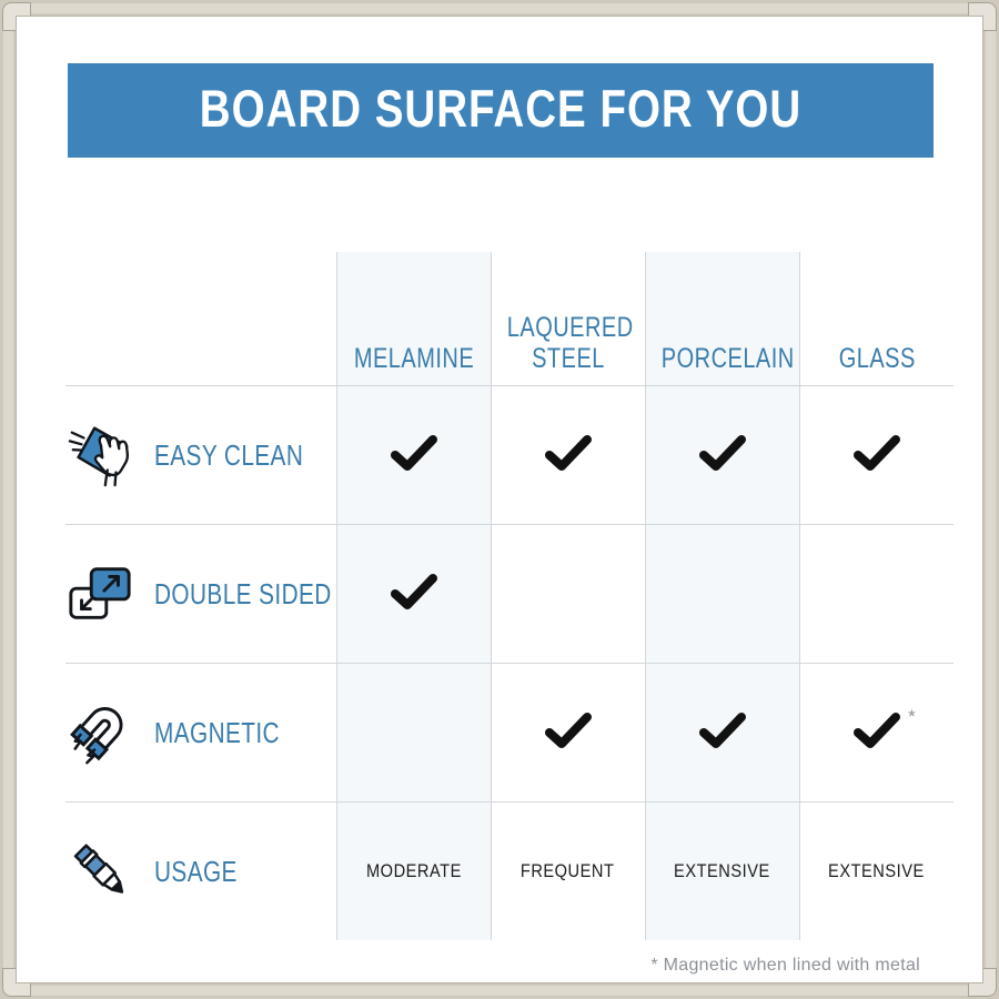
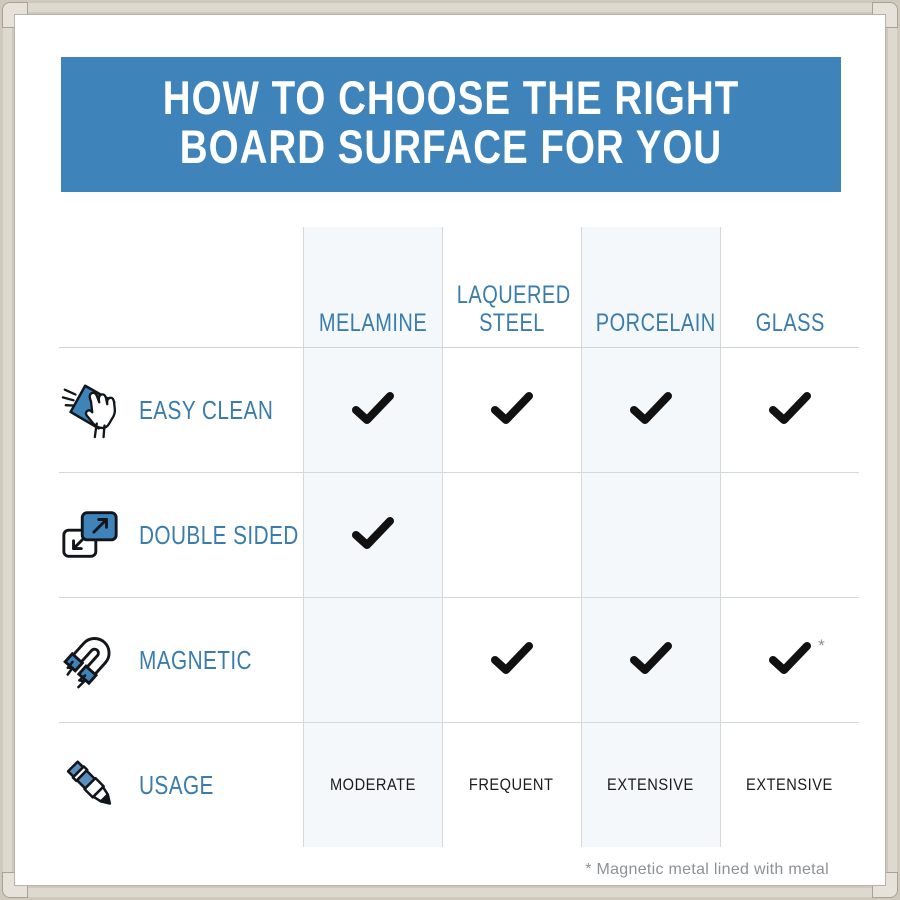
+ HOW TO CHOOSE THE RIGHT
  BOARD SURFACE FOR YOU
  	MELAMINE	LAQUERED STEEL	PORCELAIN	GLASS
  EASY CLEAN
  DOUBLE SIDED
  MAGNETIC				*
  USAGE	MODERATE	FREQUENT	EXTENSIVE	EXTENSIVE
- * Magnetic when lined with metal
+ * Magnetic metal lined with metal
